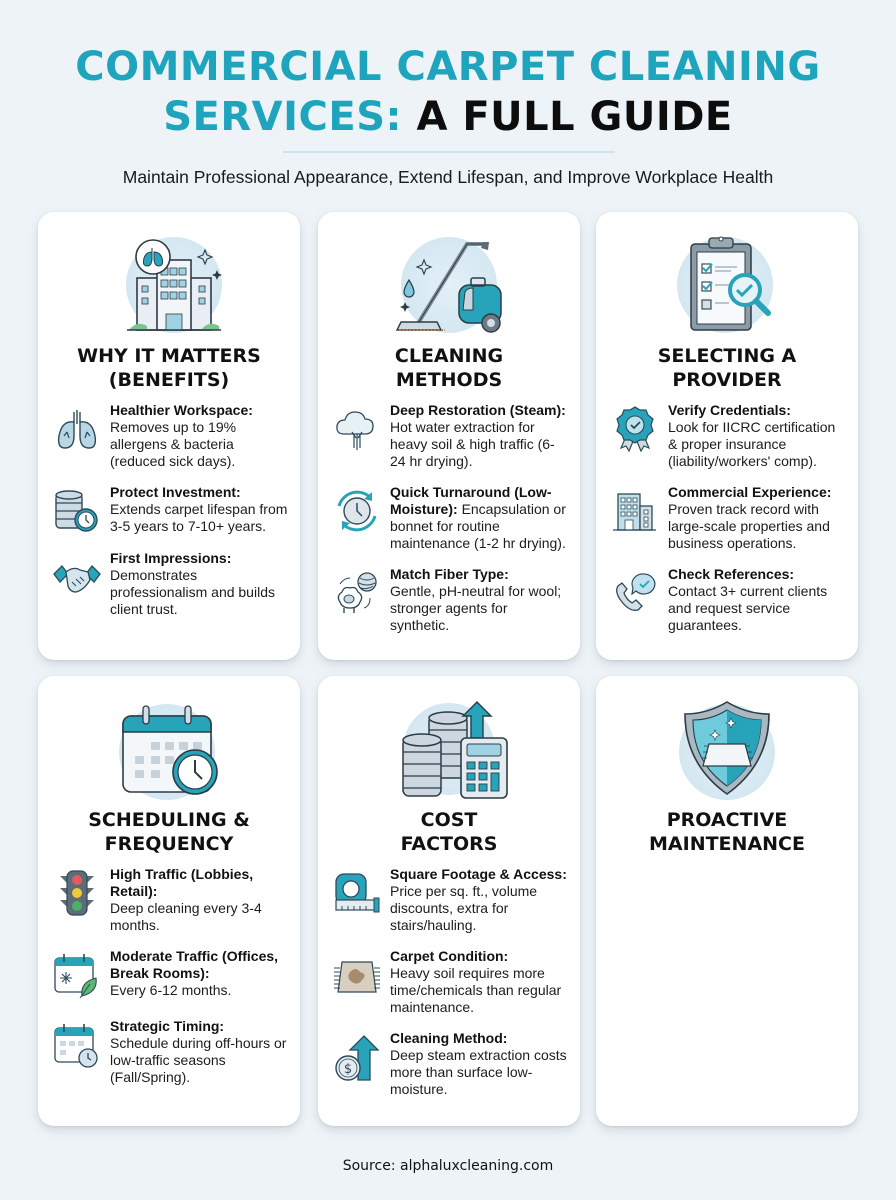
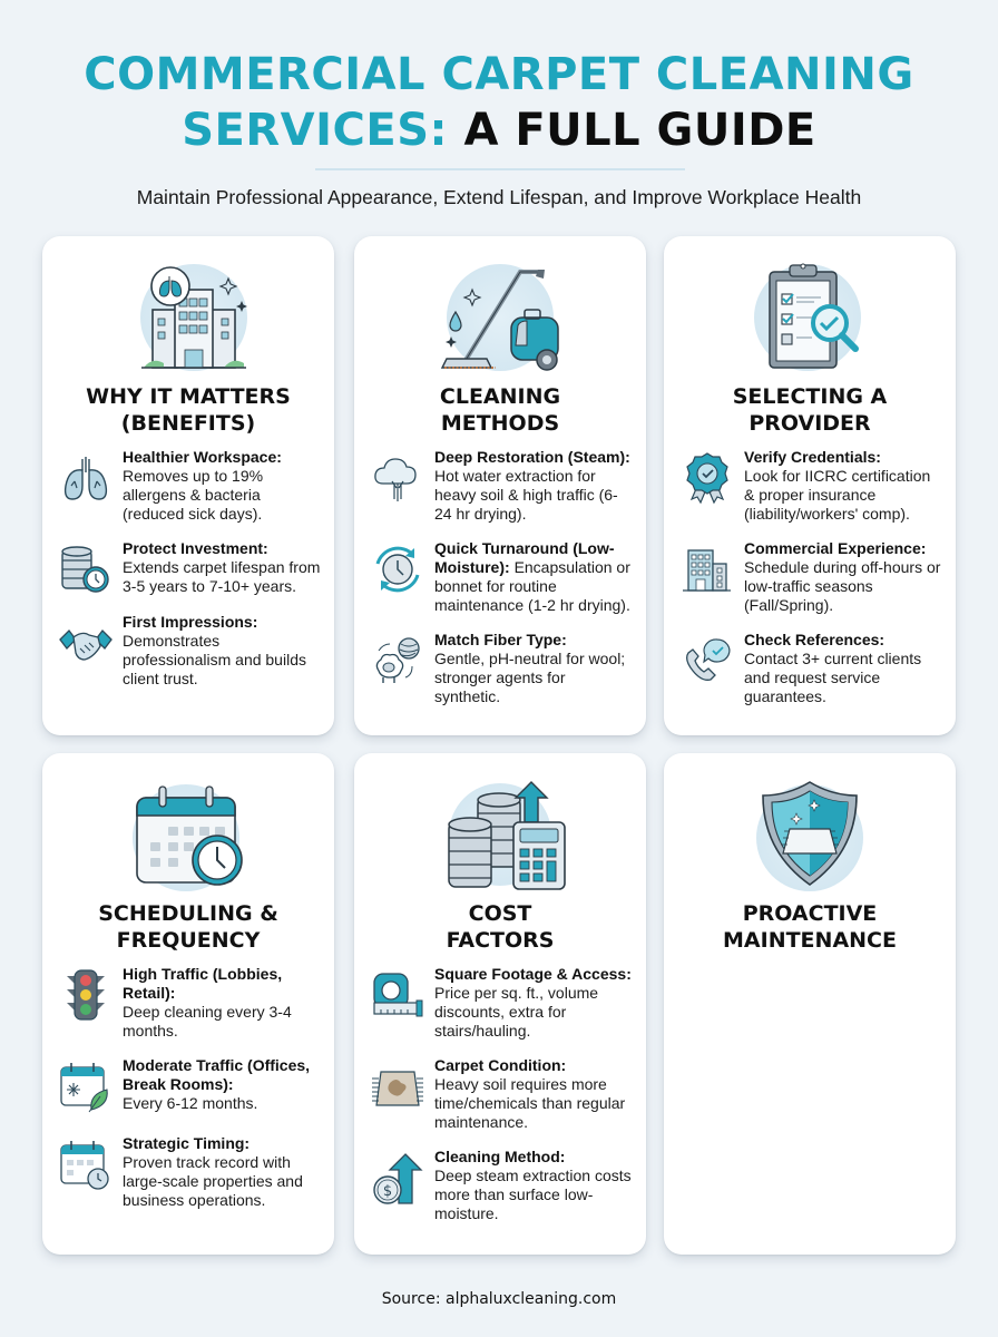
  COMMERCIAL CARPET CLEANING
  SERVICES: A FULL GUIDE
  Maintain Professional Appearance, Extend Lifespan, and Improve Workplace Health
  WHY IT MATTERS
  (BENEFITS)
  Healthier Workspace:
  Removes up to 19% allergens & bacteria (reduced sick days).
  Protect Investment:
  Extends carpet lifespan from 3-5 years to 7-10+ years.
  First Impressions:
  Demonstrates professionalism and builds client trust.
  CLEANING
  METHODS
  Deep Restoration (Steam):
  Hot water extraction for heavy soil & high traffic (6-24 hr drying).
  Quick Turnaround (Low-Moisture): Encapsulation or bonnet for routine maintenance (1-2 hr drying).
  Match Fiber Type:
  Gentle, pH-neutral for wool; stronger agents for synthetic.
  SELECTING A
  PROVIDER
  Verify Credentials:
  Look for IICRC certification & proper insurance (liability/workers' comp).
  Commercial Experience:
- Proven track record with large-scale properties and business operations.
+ Schedule during off-hours or low-traffic seasons (Fall/Spring).
  Check References:
  Contact 3+ current clients and request service guarantees.
  SCHEDULING &
  FREQUENCY
  High Traffic (Lobbies, Retail):
  Deep cleaning every 3-4 months.
  Moderate Traffic (Offices, Break Rooms):
  Every 6-12 months.
  Strategic Timing:
- Schedule during off-hours or low-traffic seasons (Fall/Spring).
+ Proven track record with large-scale properties and business operations.
  COST
  FACTORS
  Square Footage & Access:
  Price per sq. ft., volume discounts, extra for stairs/hauling.
  Carpet Condition:
  Heavy soil requires more time/chemicals than regular maintenance.
  $
  Cleaning Method:
  Deep steam extraction costs more than surface low-moisture.
  PROACTIVE
  MAINTENANCE
  Source: alphaluxcleaning.com
